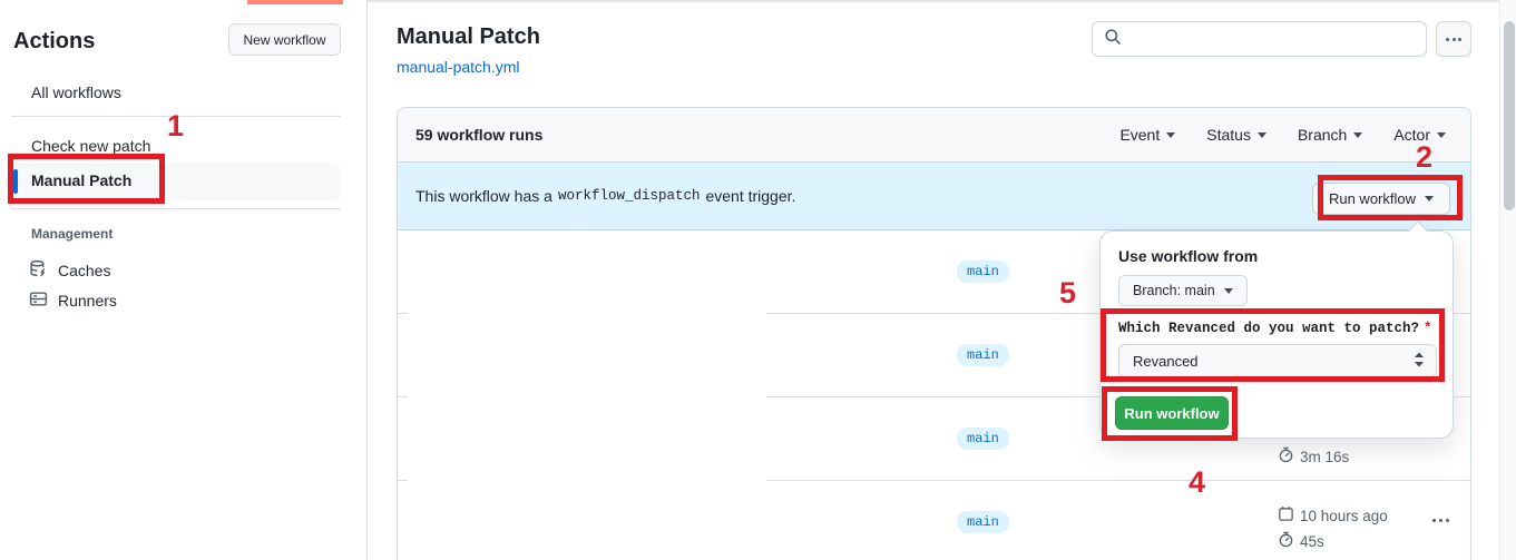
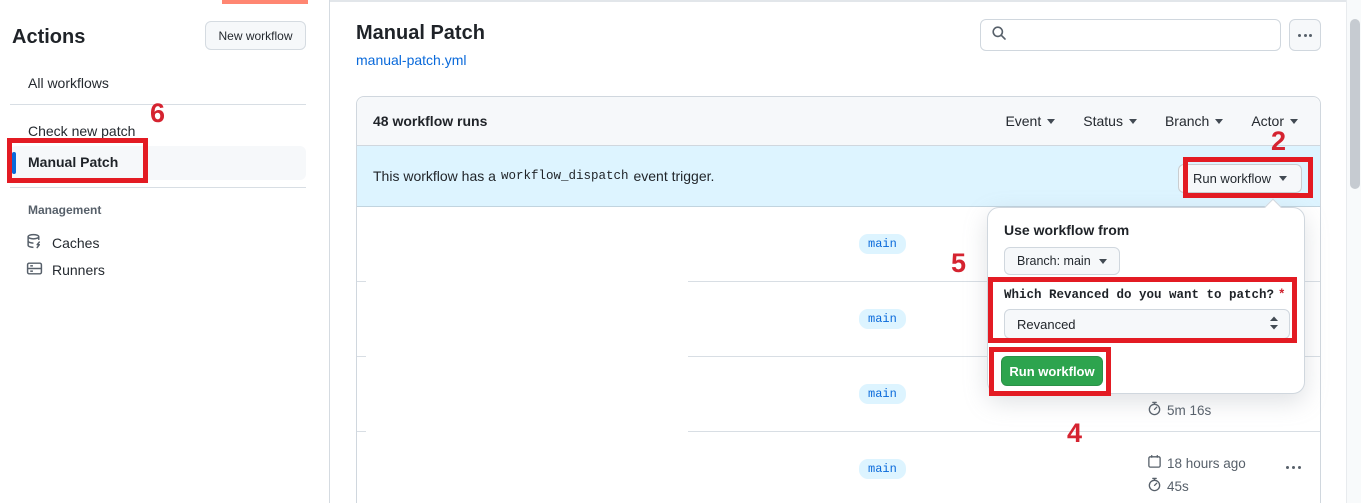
  Actions
  New workflow
  All workflows
  Check new patch
  Manual Patch
  Management
  Caches
  Runners
  Manual Patch
  manual-patch.yml
- 59 workflow runs
+ 48 workflow runs
  Event
  Status
  Branch
  Actor
  This workflow has a
  workflow_dispatch
  event trigger.
  Run workflow
  main
  main
  main
- 3m 16s
+ 5m 16s
  main
- 10 hours ago
+ 18 hours ago
  45s
  Use workflow from
  Branch: main
  Which Revanced do you want to patch? *
  Revanced
  Run workflow
- 1
+ 6
  2
  5
  4
